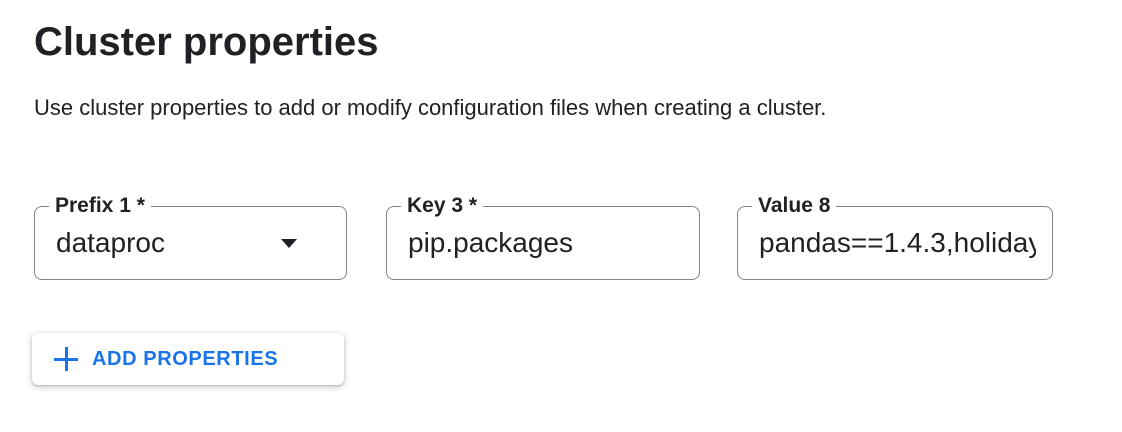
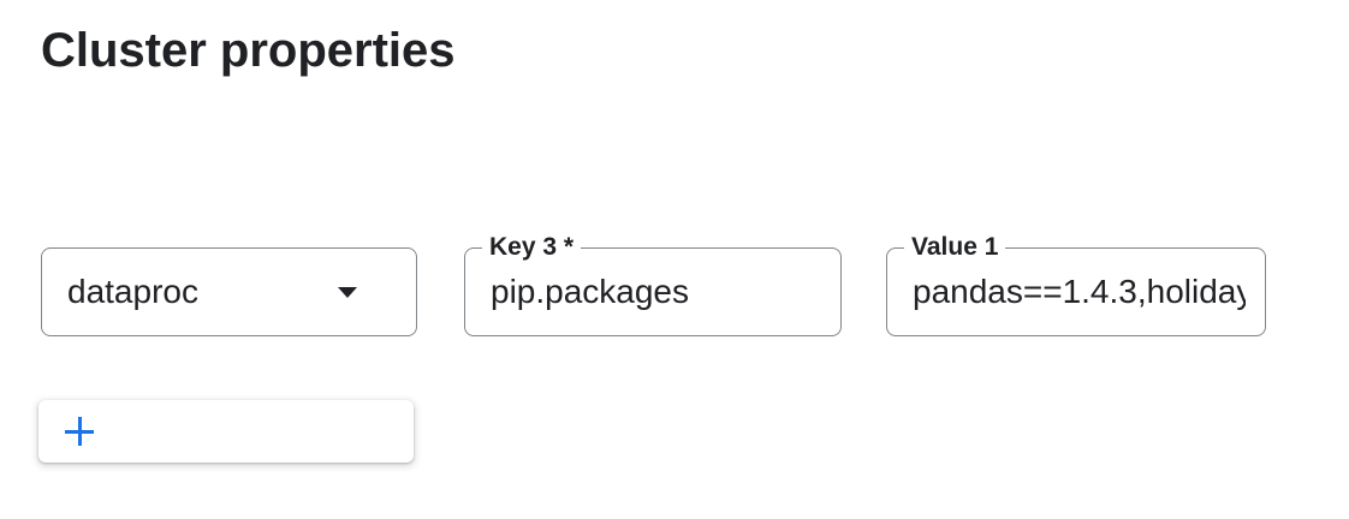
  Cluster properties
- Use cluster properties to add or modify configuration files when creating a cluster.
- Prefix 1 *
  dataproc
  Key 3 *
  pip.packages
- Value 8
+ Value 1
  pandas==1.4.3,holiday
- ADD PROPERTIES
